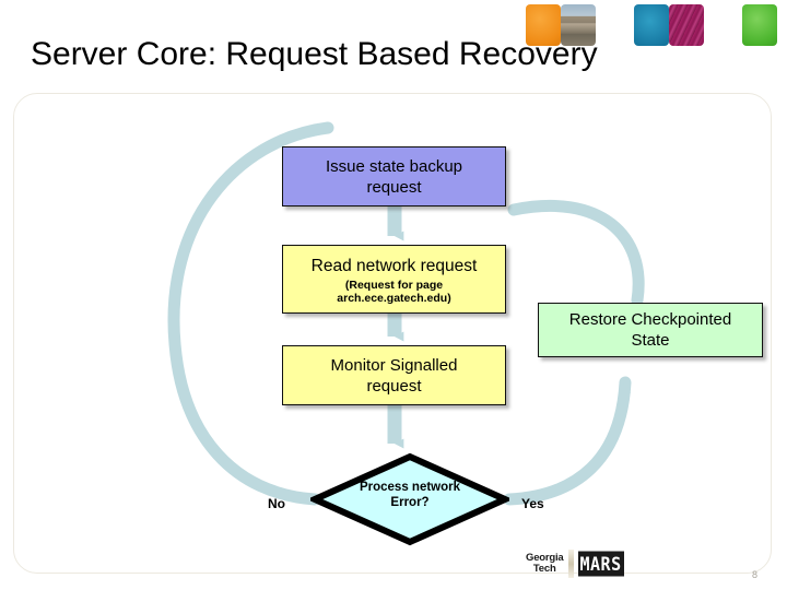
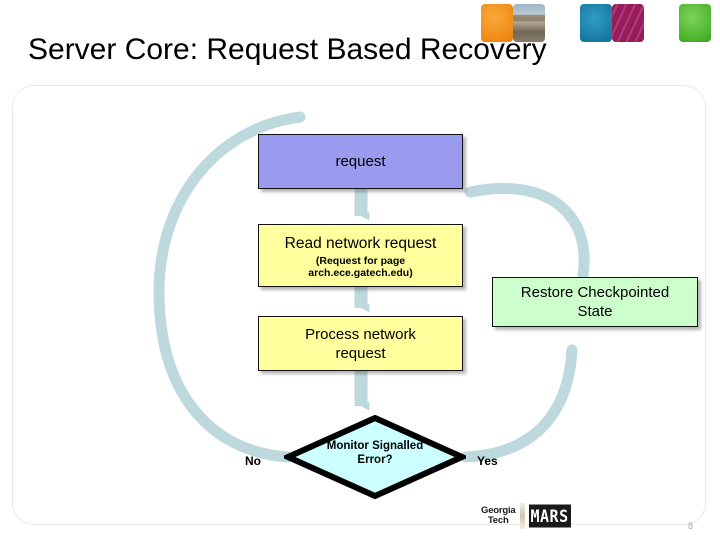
  Server Core: Request Based Recovery
- Issue state backup
  request
  Read network request
  (Request for page
  arch.ece.gatech.edu)
- Monitor Signalled
+ Process network
  request
  Restore Checkpointed
  State
- Process network
+ Monitor Signalled
  Error?
  No
  Yes
  Georgia
  Tech
  MARS
  8
